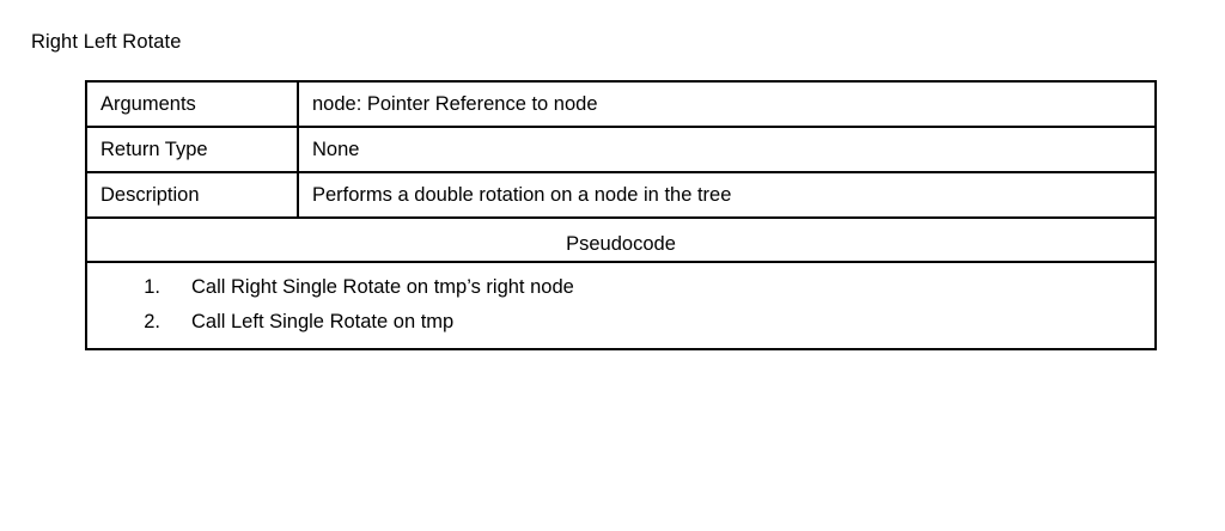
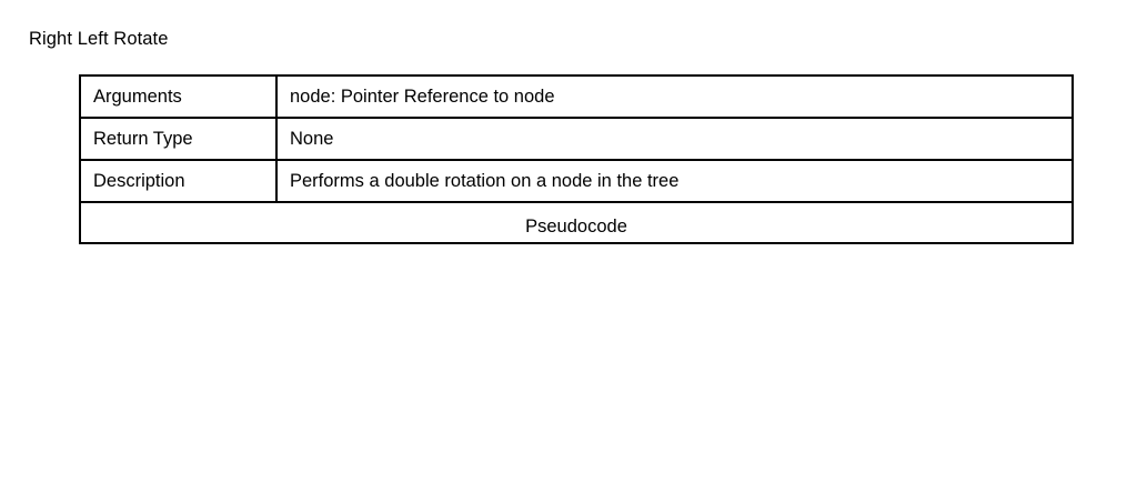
  Right Left Rotate
  Arguments	node: Pointer Reference to node
  Return Type	None
  Description	Performs a double rotation on a node in the tree
  Pseudocode
- 1. Call Right Single Rotate on tmp’s right node 2. Call Left Single Rotate on tmp
